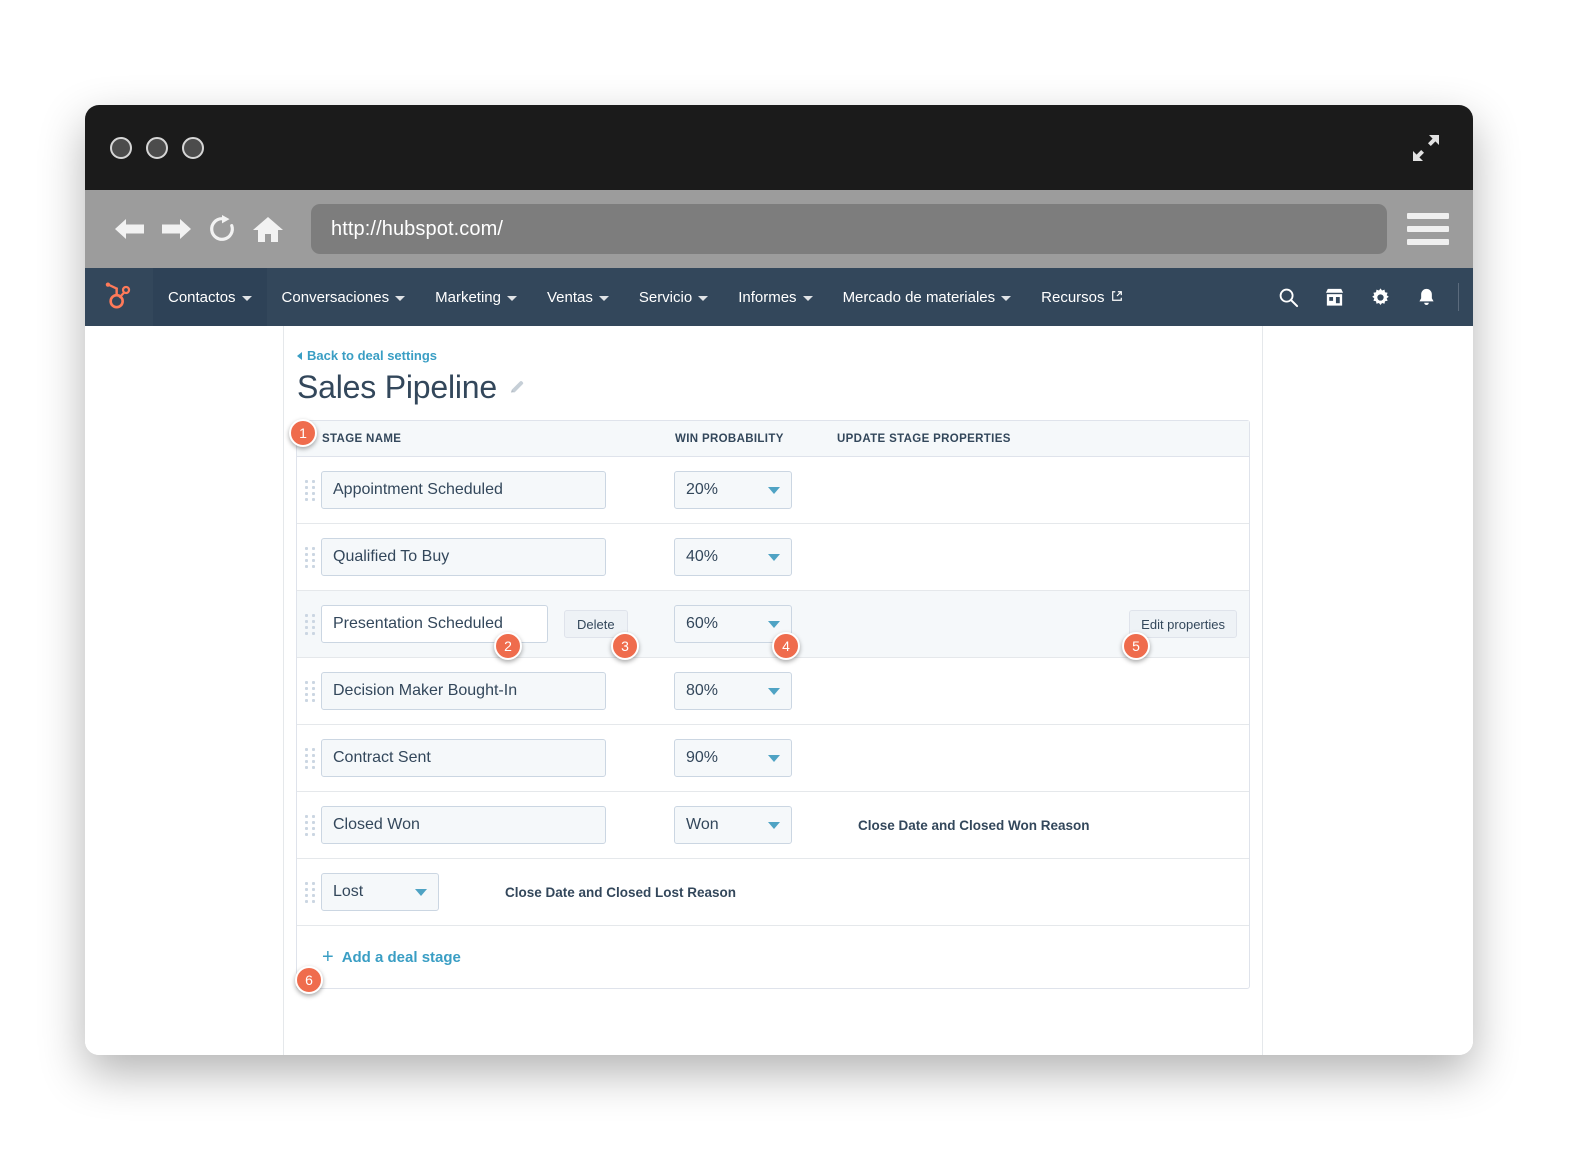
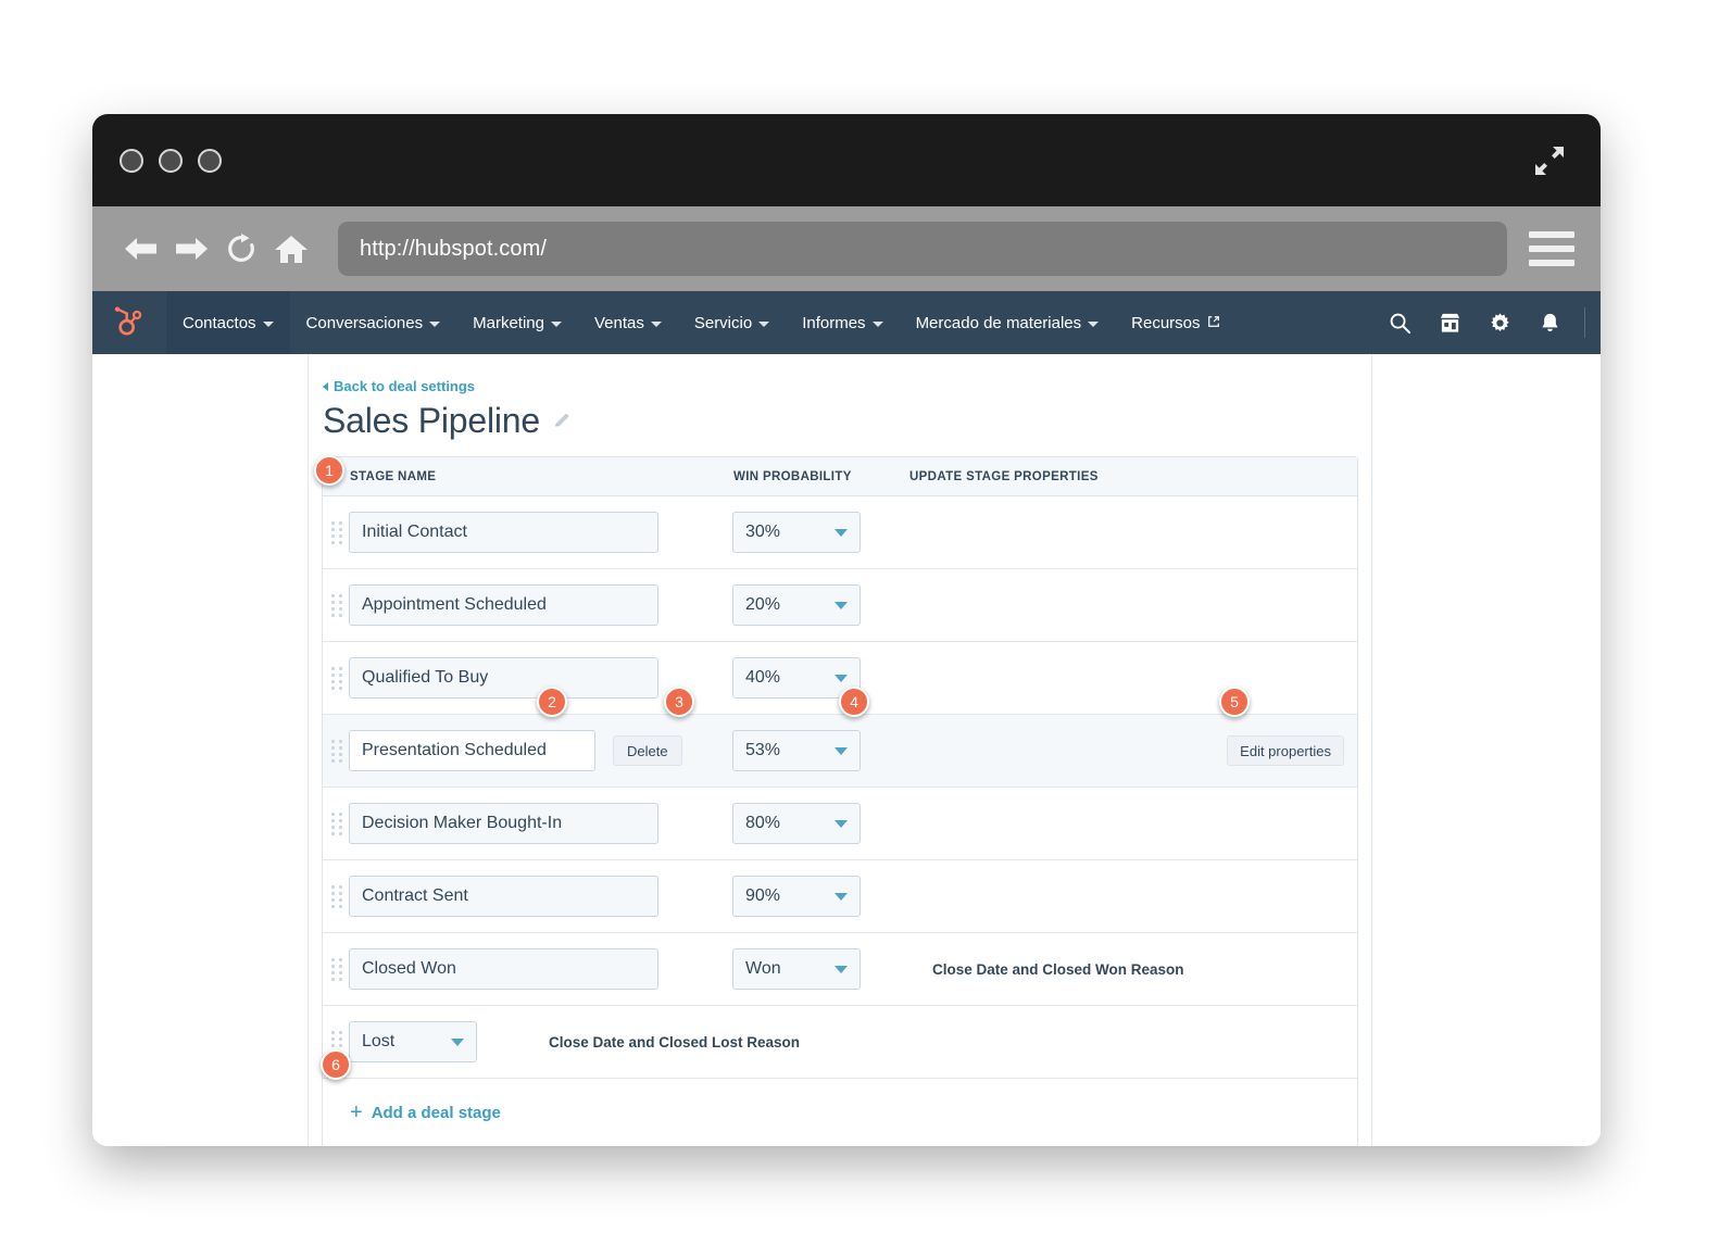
  http://hubspot.com/
  Contactos
  Conversaciones
  Marketing
  Ventas
  Servicio
  Informes
  Mercado de materiales
  Recursos
  Back to deal settings
  Sales Pipeline
  STAGE NAME
  WIN PROBABILITY
  UPDATE STAGE PROPERTIES
+ Initial Contact
+ 30%
  Appointment Scheduled
  20%
  Qualified To Buy
  40%
  Presentation Scheduled
  Delete
- 60%
+ 53%
  Edit properties
  Decision Maker Bought-In
  80%
  Contract Sent
  90%
  Closed Won
  Won
  Close Date and Closed Won Reason
  Lost
  Close Date and Closed Lost Reason
  +
  Add a deal stage
  1
  2
  3
  4
  5
  6
